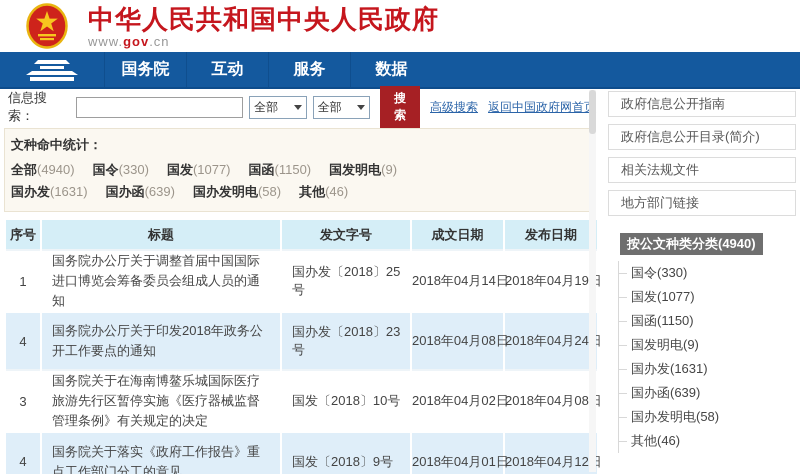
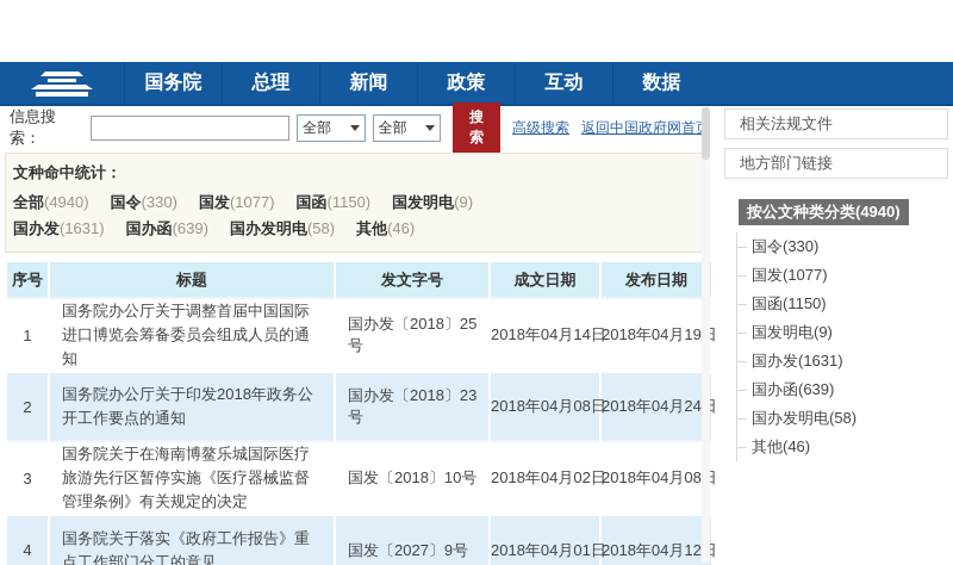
- 中华人民共和国中央人民政府
- www.gov.cn
  国务院
+ 总理
+ 新闻
+ 政策
  互动
- 服务
  数据
  信息搜索：
  全部
  全部
  搜索
  高级搜索
  返回中国政府网首
  文种命中统计：
  全部(4940)
  国令(330)
  国发(1077)
  国函(1150)
  国发明电(9)
  国办发(1631)
  国办函(639)
  国办发明电(58)
  其他(46)
  序号	标题	发文字号	成文日期	发布日期
  1	国务院办公厅关于调整首届中国国际进口博览会筹备委员会组成人员的通知	国办发〔2018〕25号	2018年04月14日	2018年04月19
- 4	国务院办公厅关于印发2018年政务公开工作要点的通知	国办发〔2018〕23号	2018年04月08日	2018年04月24
+ 2	国务院办公厅关于印发2018年政务公开工作要点的通知	国办发〔2018〕23号	2018年04月08日	2018年04月24
  3	国务院关于在海南博鳌乐城国际医疗旅游先行区暂停实施《医疗器械监督管理条例》有关规定的决定	国发〔2018〕10号	2018年04月02日	2018年04月08
- 4	国务院关于落实《政府工作报告》重点工作部门分工的意见	国发〔2018〕9号	2018年04月01日	2018年04月12
+ 4	国务院关于落实《政府工作报告》重点工作部门分工的意见	国发〔2027〕9号	2018年04月01日	2018年04月12
- 政府信息公开指南
- 政府信息公开目录(简介)
  相关法规文件
  地方部门链接
  按公文种类分类(4940)
  国令(330)
  国发(1077)
  国函(1150)
  国发明电(9)
  国办发(1631)
  国办函(639)
  国办发明电(58)
  其他(46)
